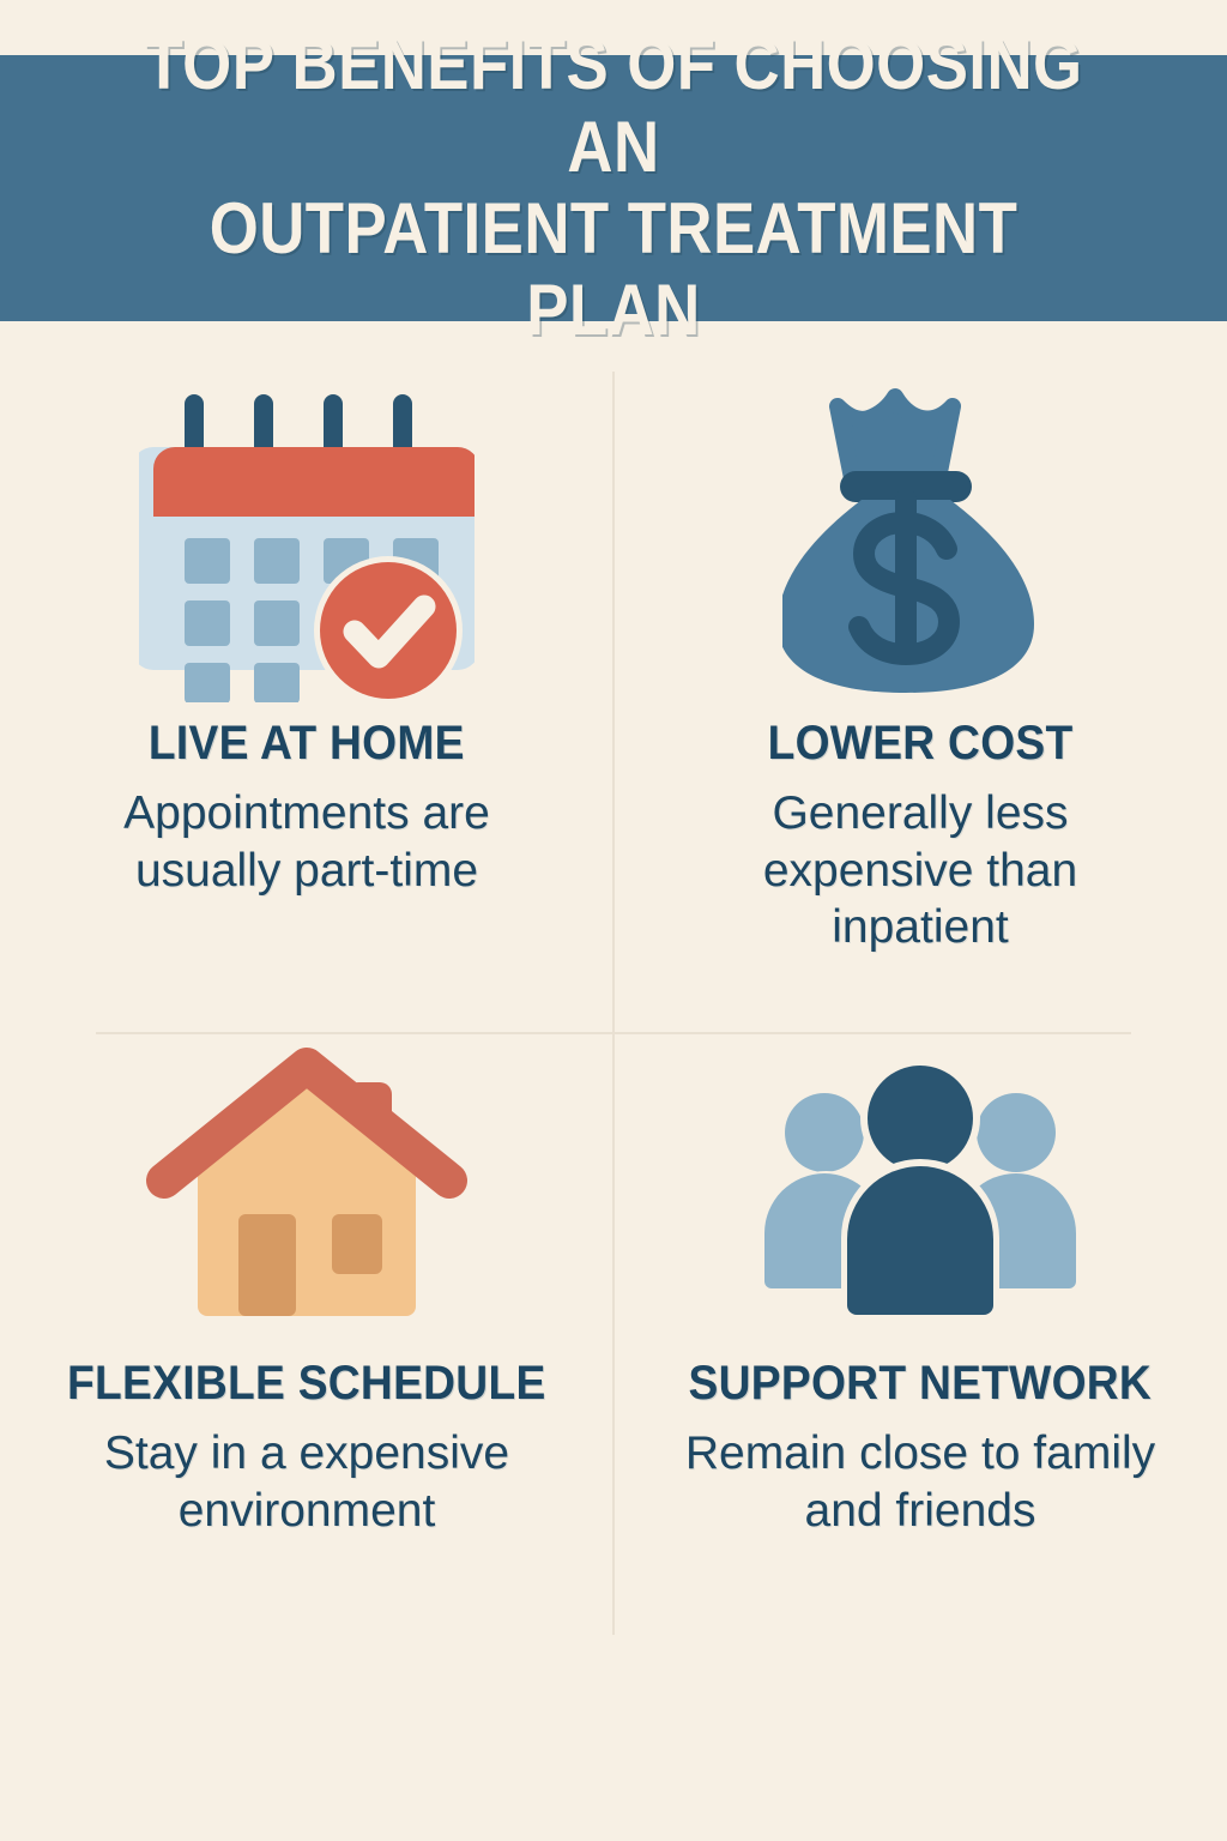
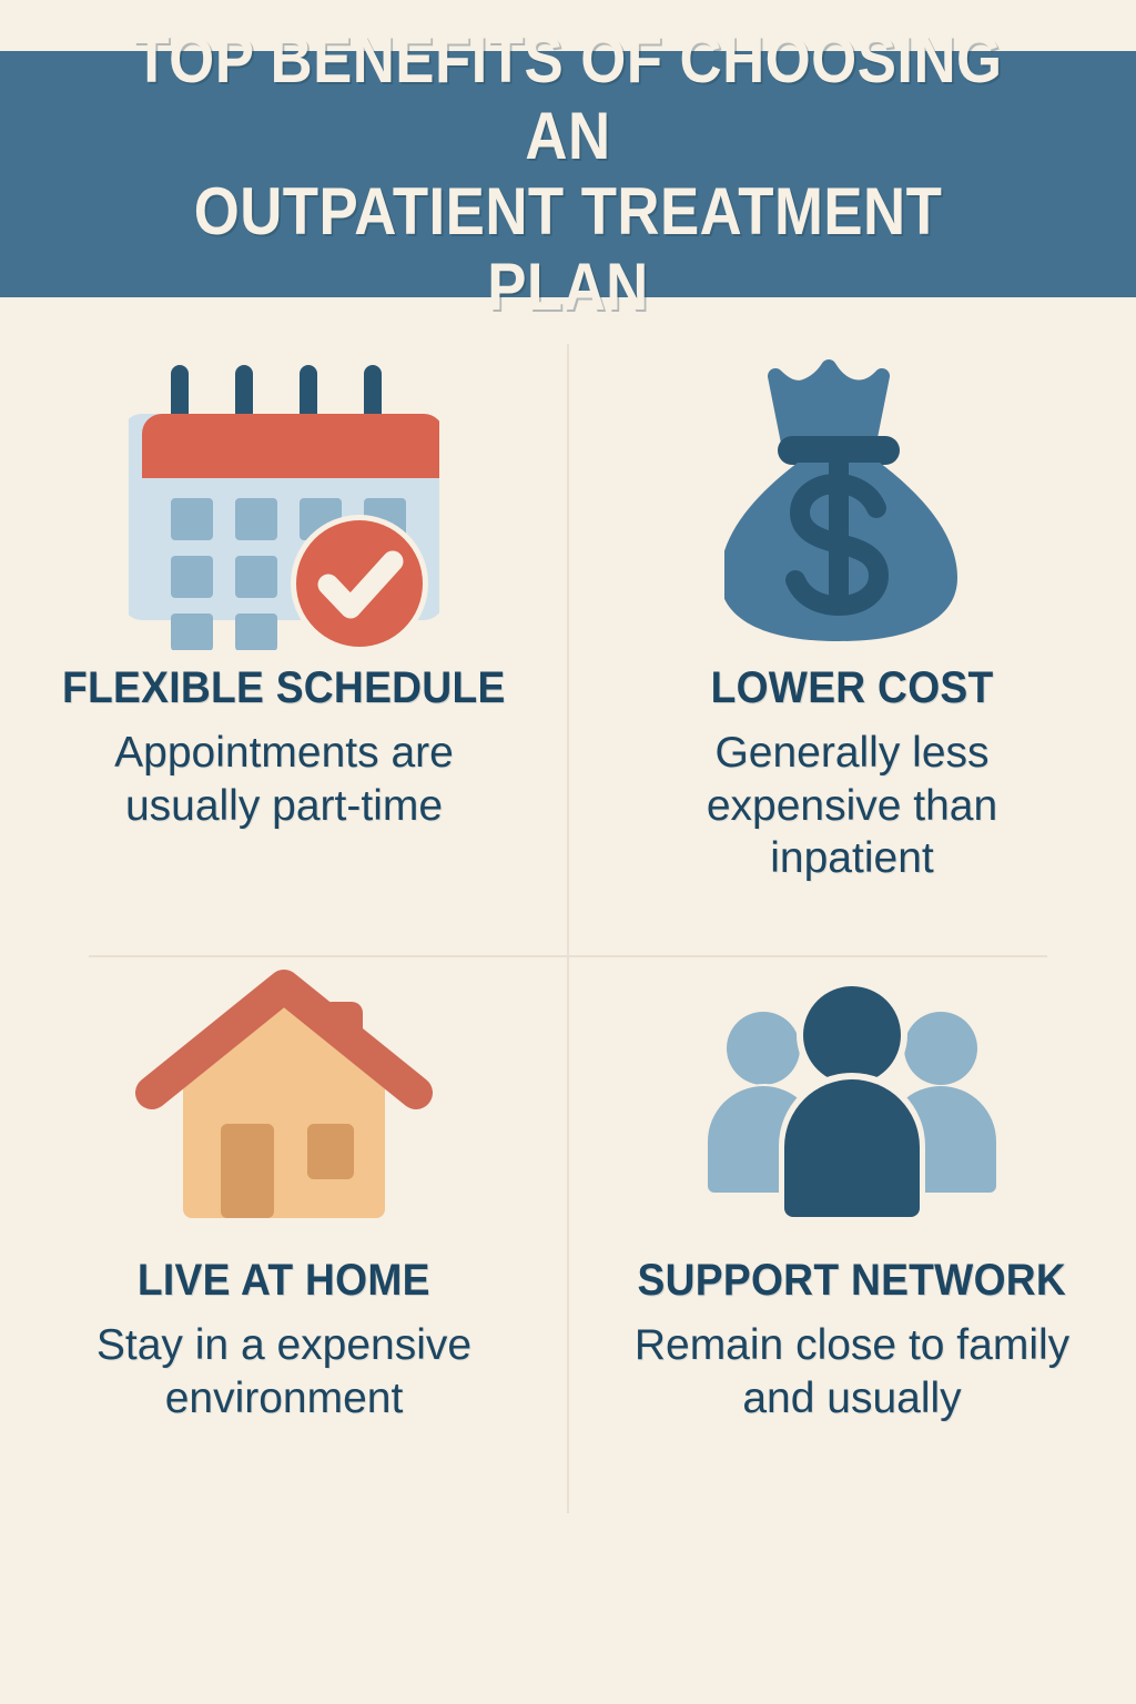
  TOP BENEFITS OF CHOOSING AN
  OUTPATIENT TREATMENT PLAN
- LIVE AT HOME
+ FLEXIBLE SCHEDULE
  Appointments are usually part-time
  LOWER COST
  Generally less expensive than inpatient
- FLEXIBLE SCHEDULE
+ LIVE AT HOME
  Stay in a expensive environment
  SUPPORT NETWORK
- Remain close to family and friends
+ Remain close to family and usually
